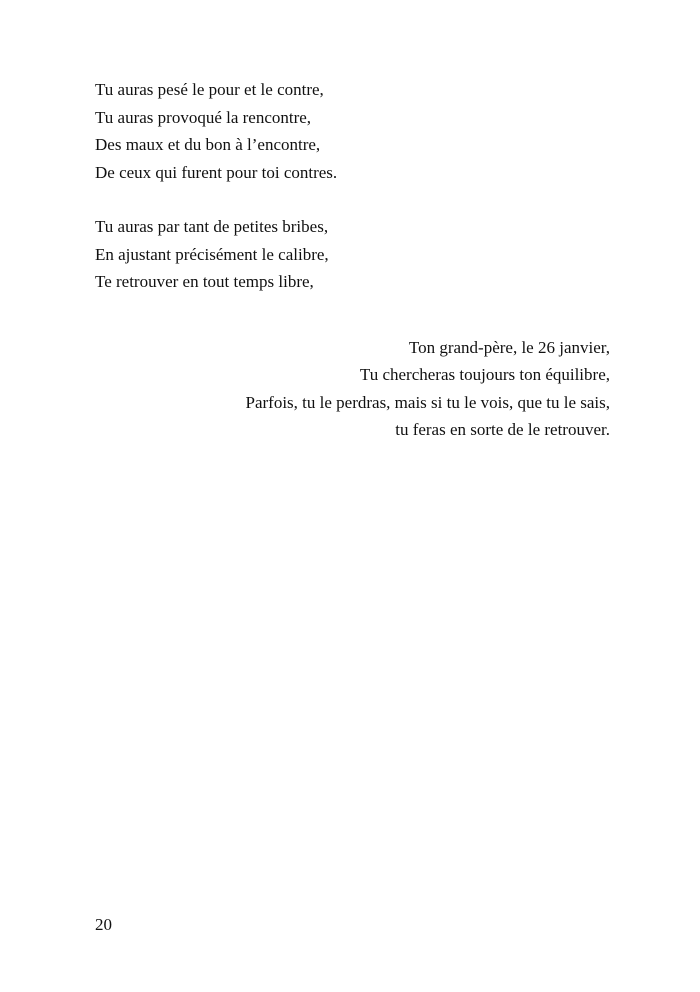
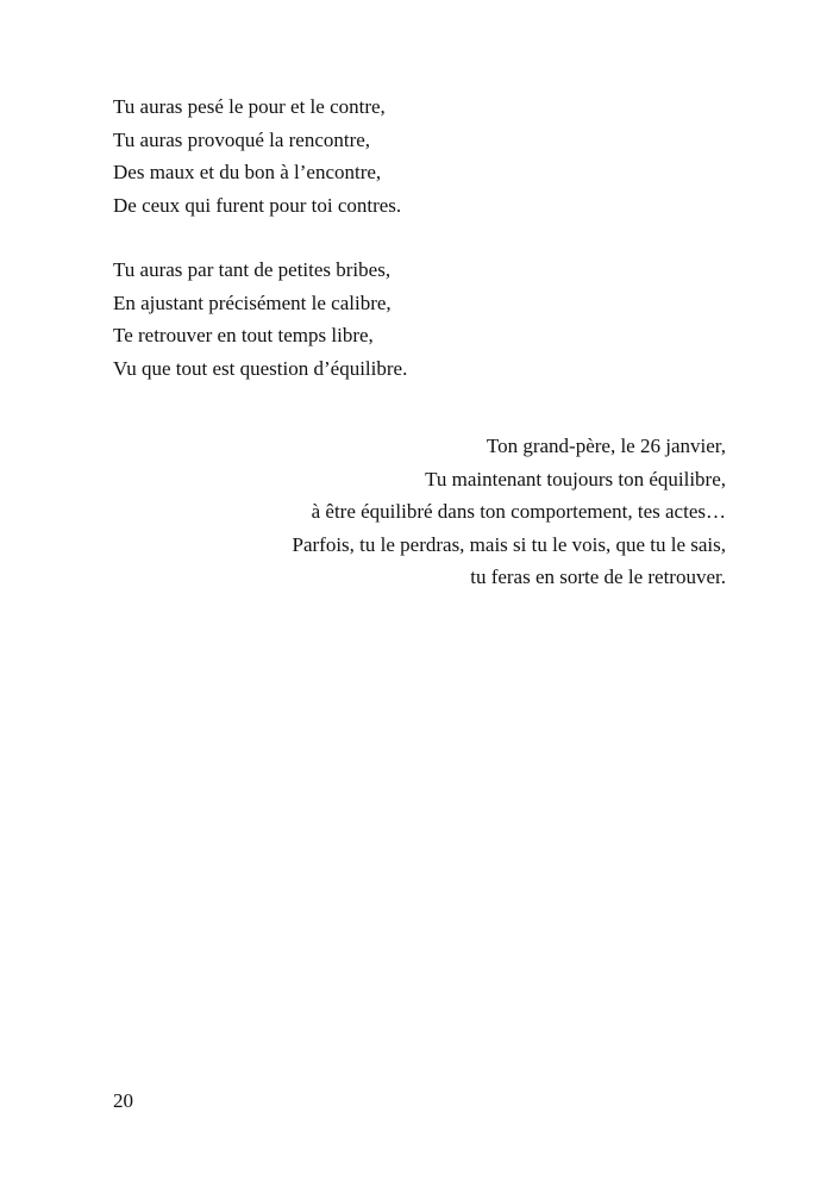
  Tu auras pesé le pour et le contre,
  Tu auras provoqué la rencontre,
  Des maux et du bon à l’encontre,
  De ceux qui furent pour toi contres.
  Tu auras par tant de petites bribes,
  En ajustant précisément le calibre,
  Te retrouver en tout temps libre,
+ Vu que tout est question d’équilibre.
  Ton grand-père, le 26 janvier,
- Tu chercheras toujours ton équilibre,
+ Tu maintenant toujours ton équilibre,
+ à être équilibré dans ton comportement, tes actes…
  Parfois, tu le perdras, mais si tu le vois, que tu le sais,
  tu feras en sorte de le retrouver.
  20
